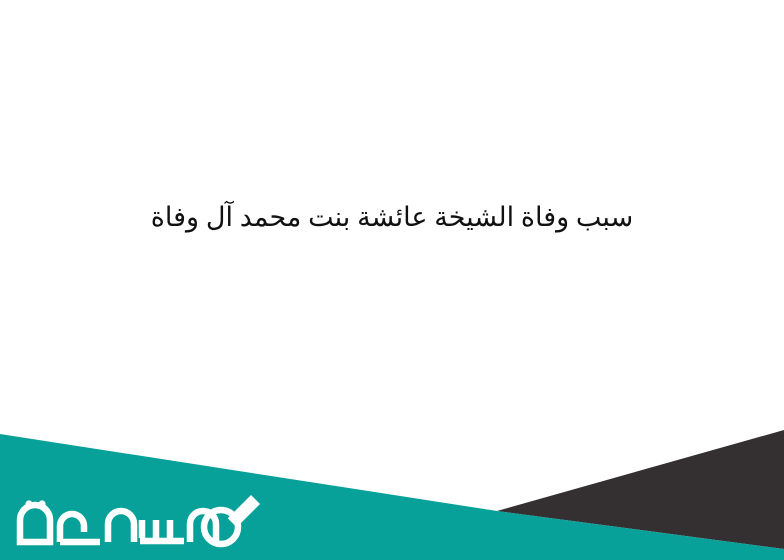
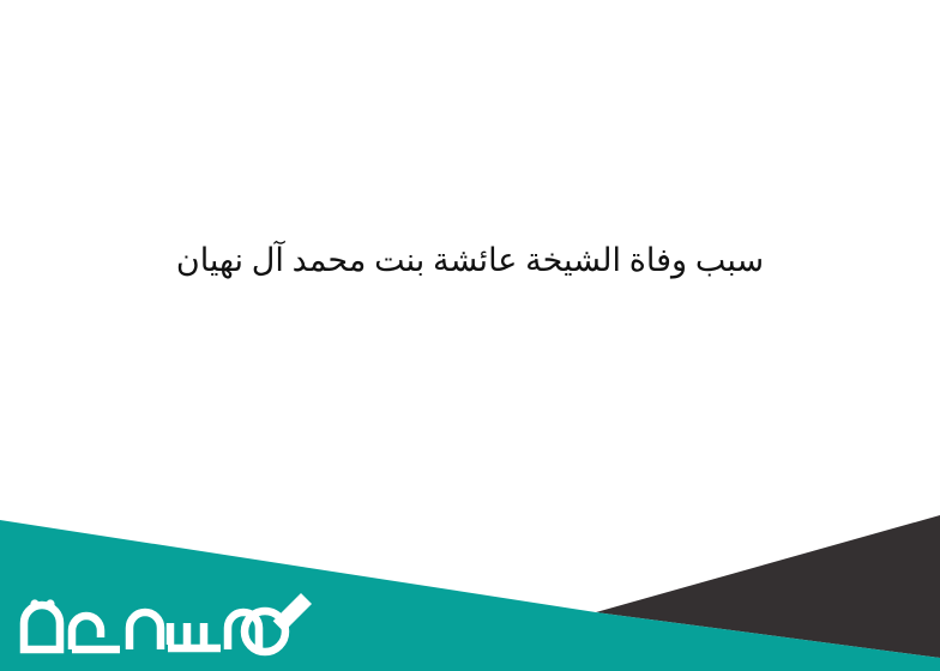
- سبب وفاة الشيخة عائشة بنت محمد آل وفاة
+ سبب وفاة الشيخة عائشة بنت محمد آل نهيان
